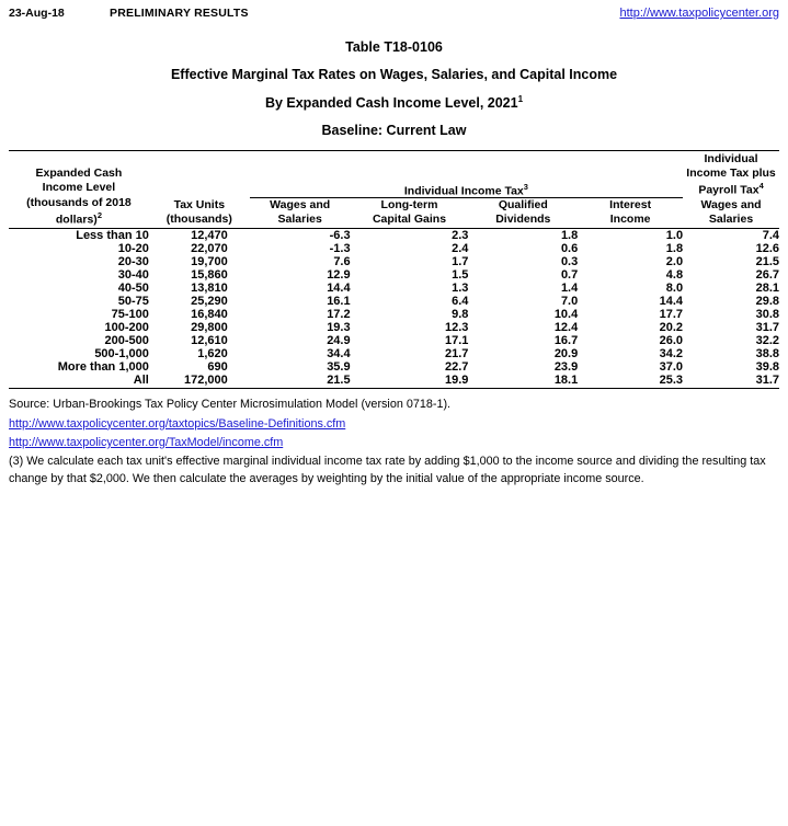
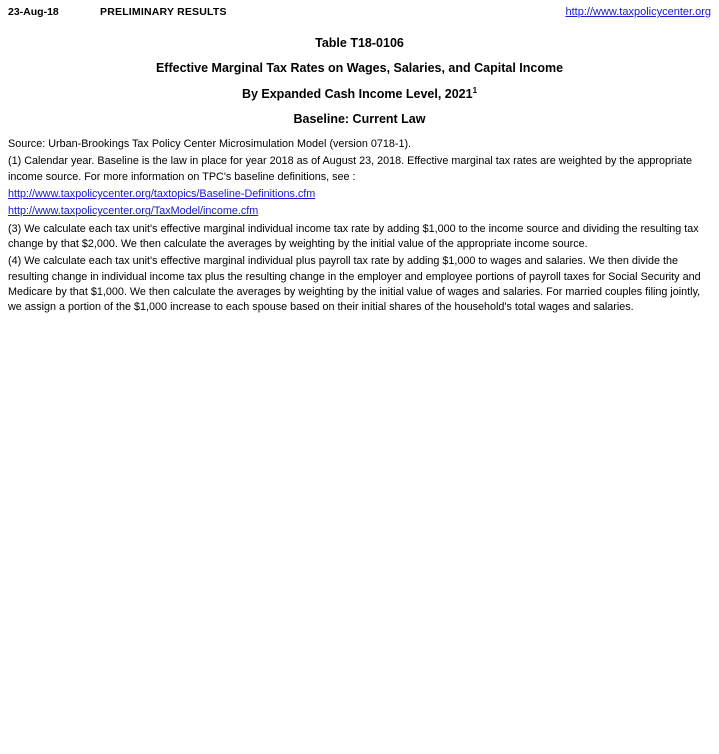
  23-Aug-18
  PRELIMINARY RESULTS
  http://www.taxpolicycenter.org
  Table T18-0106
  Effective Marginal Tax Rates on Wages, Salaries, and Capital Income
  By Expanded Cash Income Level, 20211
  Baseline: Current Law
- Expanded Cash Income Level (thousands of 2018 dollars)2	Tax Units (thousands)	Individual Income Tax3	Individual Income Tax plus Payroll Tax4
- Wages and Salaries	Long-term Capital Gains	Qualified Dividends	Interest Income	Wages and Salaries
- Less than 10	12,470	-6.3	2.3	1.8	1.0	7.4
- 10-20	22,070	-1.3	2.4	0.6	1.8	12.6
- 20-30	19,700	7.6	1.7	0.3	2.0	21.5
- 30-40	15,860	12.9	1.5	0.7	4.8	26.7
- 40-50	13,810	14.4	1.3	1.4	8.0	28.1
- 50-75	25,290	16.1	6.4	7.0	14.4	29.8
- 75-100	16,840	17.2	9.8	10.4	17.7	30.8
- 100-200	29,800	19.3	12.3	12.4	20.2	31.7
- 200-500	12,610	24.9	17.1	16.7	26.0	32.2
- 500-1,000	1,620	34.4	21.7	20.9	34.2	38.8
- More than 1,000	690	35.9	22.7	23.9	37.0	39.8
- All	172,000	21.5	19.9	18.1	25.3	31.7
  Source: Urban-Brookings Tax Policy Center Microsimulation Model (version 0718-1).
+ (1) Calendar year. Baseline is the law in place for year 2018 as of August 23, 2018. Effective marginal tax rates are weighted by the appropriate income source. For more information on TPC's baseline definitions, see :
  http://www.taxpolicycenter.org/taxtopics/Baseline-Definitions.cfm
  http://www.taxpolicycenter.org/TaxModel/income.cfm
  (3) We calculate each tax unit's effective marginal individual income tax rate by adding $1,000 to the income source and dividing the resulting tax change by that $2,000. We then calculate the averages by weighting by the initial value of the appropriate income source.
+ (4) We calculate each tax unit's effective marginal individual plus payroll tax rate by adding $1,000 to wages and salaries. We then divide the resulting change in individual income tax plus the resulting change in the employer and employee portions of payroll taxes for Social Security and Medicare by that $1,000. We then calculate the averages by weighting by the initial value of wages and salaries. For married couples filing jointly, we assign a portion of the $1,000 increase to each spouse based on their initial shares of the household's total wages and salaries.
